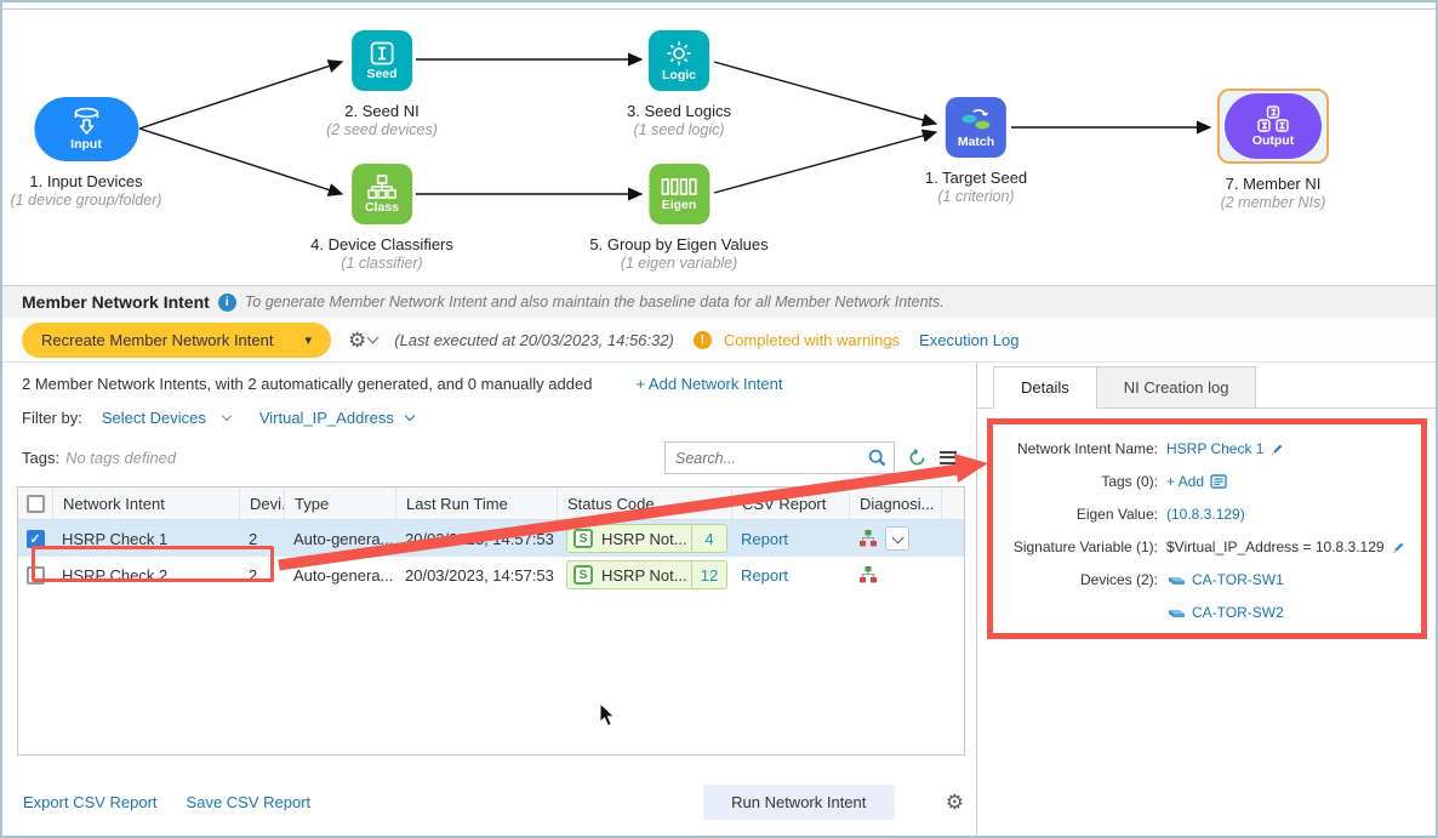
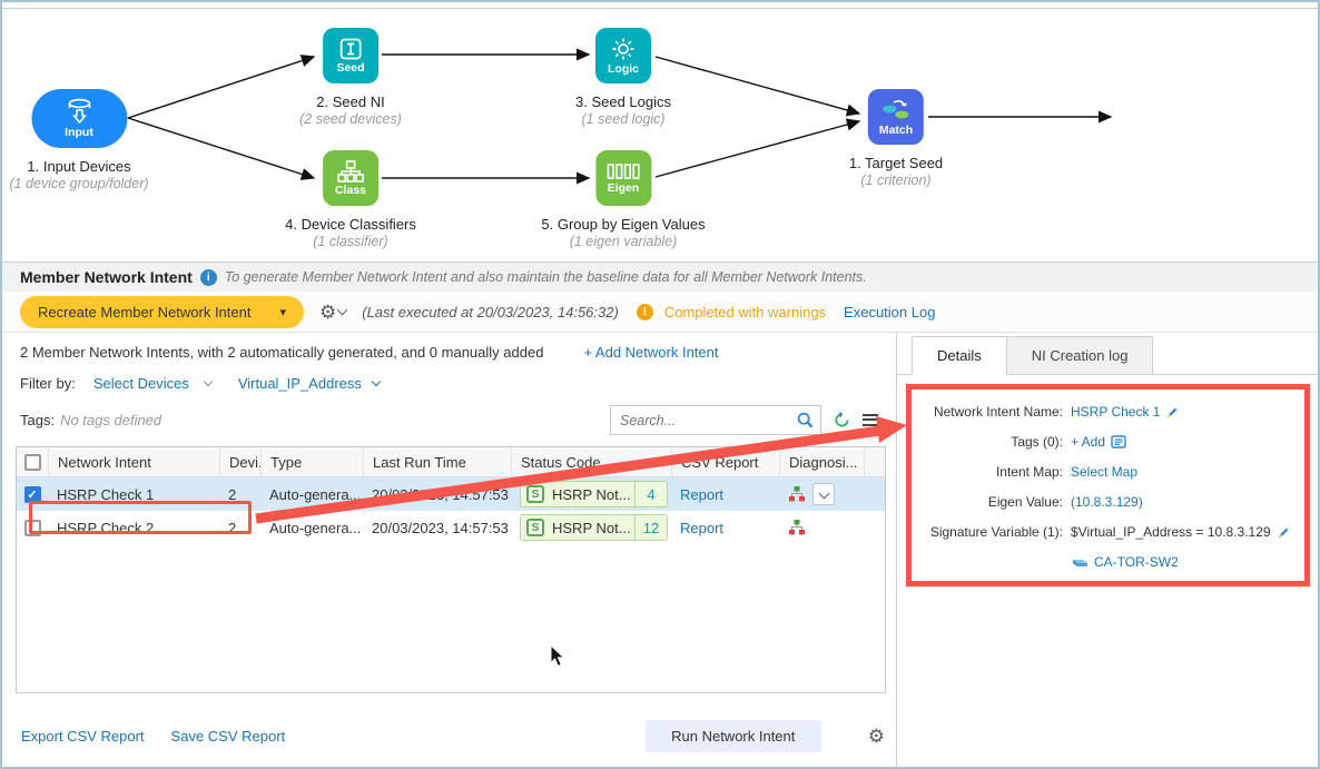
  Input
  1. Input Devices
  (1 device group/folder)
  Seed
  2. Seed NI
  (2 seed devices)
  Logic
  3. Seed Logics
  (1 seed logic)
  Class
  4. Device Classifiers
  (1 classifier)
  Eigen
  5. Group by Eigen Values
  (1 eigen variable)
  Match
  1. Target Seed
  (1 criterion)
- Output
- 7. Member NI
- (2 member NIs)
  Member Network Intent
  i
  To generate Member Network Intent and also maintain the baseline data for all Member Network Intents.
  Recreate Member Network Intent
  ▾
  ⚙
  (Last executed at 20/03/2023, 14:56:32)
  !
  Completed with warnings
  Execution Log
  2 Member Network Intents, with 2 automatically generated, and 0 manually added
  + Add Network Intent
  Filter by:
  Select Devices
  Virtual_IP_Address
  Tags:
  No tags defined
  Search...
  Network Intent
  Devi.
  Type
  Last Run Time
  Status Code
  SV Report
  Diagnosi...
  ✓
  HSRP Check 1
  2
  Auto-genera...
  S
  HSRP Not...
  4
  Report
  HSRP Check 2
  2
  Auto-genera...
  20/03/2023, 14:57:53
  S
  HSRP Not...
  12
  Report
  Export CSV Report
  Save CSV Report
  Run Network Intent
  ⚙
  Details
  NI Creation log
  Network Intent Name:
  HSRP Check 1
  Tags (0):
  + Add
+ Intent Map:
+ Select Map
  Eigen Value:
  (10.8.3.129)
  Signature Variable (1):
  $Virtual_IP_Address = 10.8.3.129
- Devices (2):
- CA-TOR-SW1
  CA-TOR-SW2
